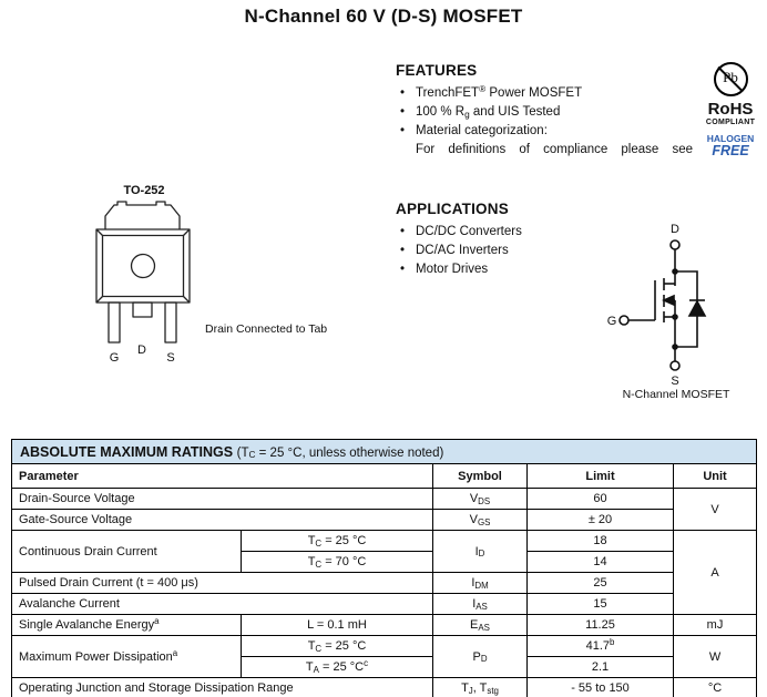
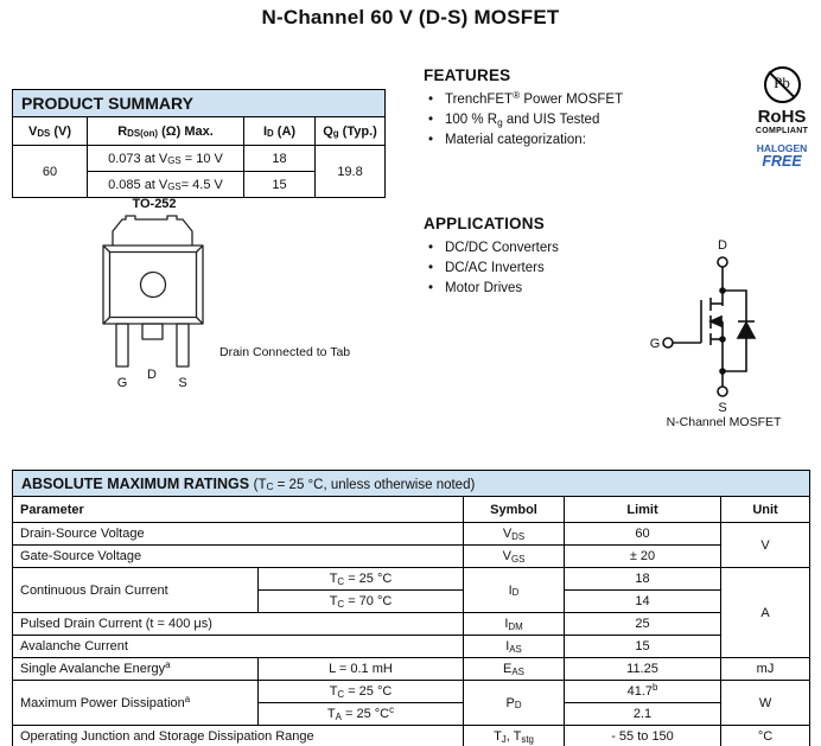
  N-Channel 60 V (D-S) MOSFET
+ PRODUCT SUMMARY
+ VDS (V)	RDS(on) (Ω) Max.	ID (A)	Qg (Typ.)
+ 60	0.073 at VGS = 10 V	18	19.8
+ 0.085 at VGS= 4.5 V	15
  FEATURES
  TrenchFET® Power MOSFET
  100 % Rg and UIS Tested
  Material categorization:
- For definitions of compliance please see
  RoHS
  HALOGEN
  FREE
  TO-252
  G
  D
  S
  Drain Connected to Tab
  APPLICATIONS
  DC/DC Converters
  DC/AC Inverters
  Motor Drives
  D
  G
  S
  N-Channel MOSFET
  ABSOLUTE MAXIMUM RATINGS (TC = 25 °C, unless otherwise noted)
  Parameter	Symbol	Limit	Unit
  Drain-Source Voltage	VDS	60	V
  Gate-Source Voltage	VGS	± 20
  Continuous Drain Current	TC = 25 °C	ID	18	A
  TC = 70 °C	14
  Pulsed Drain Current (t = 400 μs)	IDM	25
  Avalanche Current	IAS	15
  Single Avalanche Energya	L = 0.1 mH	EAS	11.25	mJ
  Maximum Power Dissipationa	TC = 25 °C	PD	41.7b	W
  TA = 25 °Cc	2.1
  Operating Junction and Storage Dissipation Range	TJ, Tstg	- 55 to 150	°C
